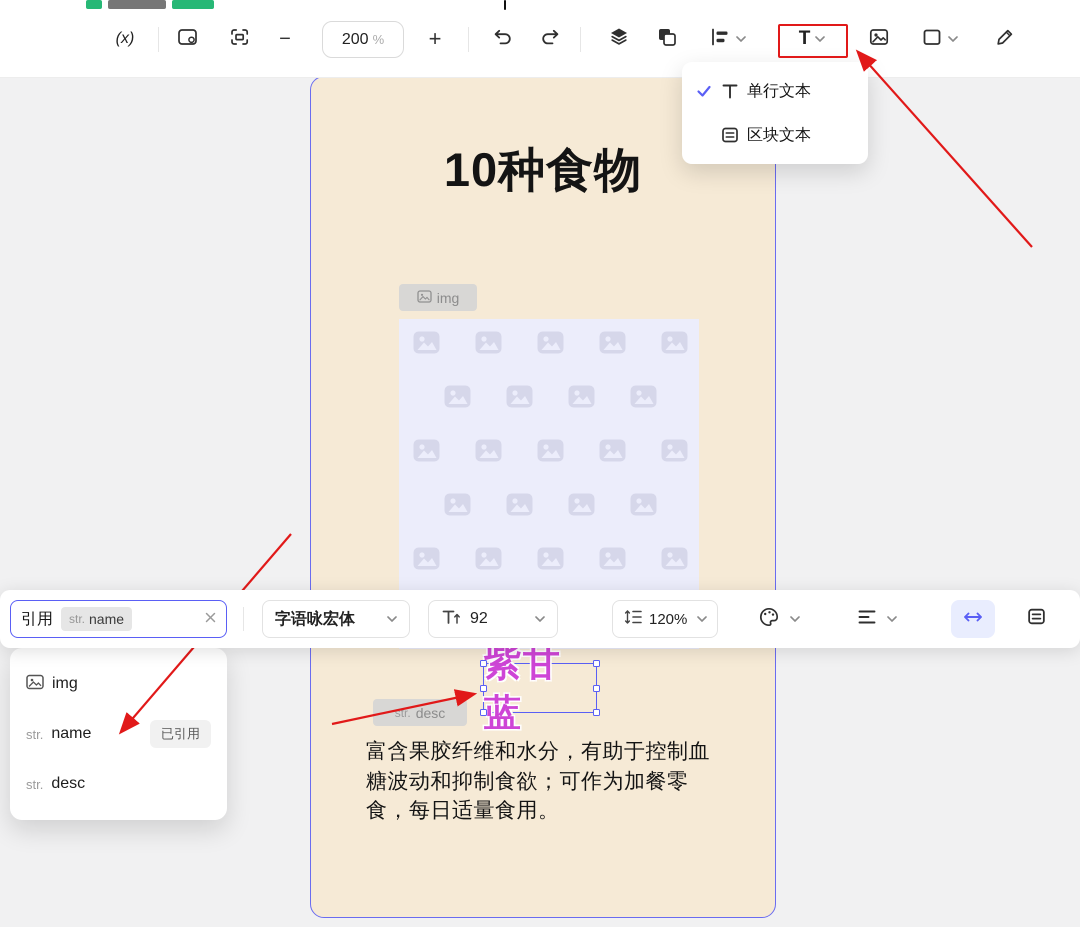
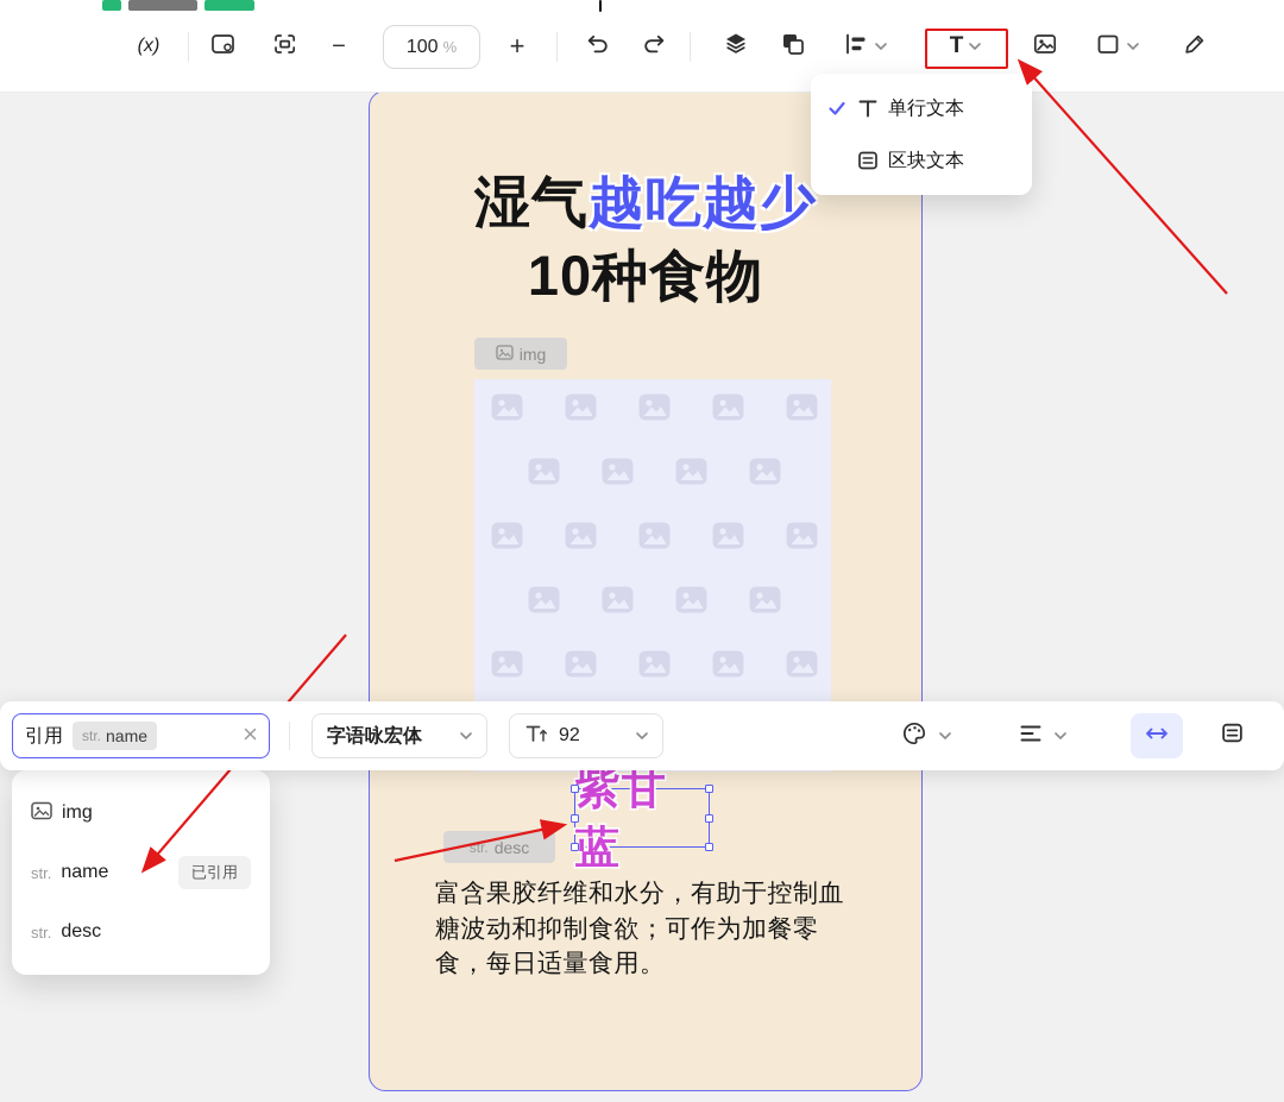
  (x)
  −
- 200
+ 100
  %
  +
  T
  单行文本
  区块文本
+ 湿气越吃越少
  10种食物
  img
  str.
  desc
  紫甘蓝
  富含果胶纤维和水分，有助于控制血糖波动和抑制食欲；可作为加餐零食，每日适量食用。
  引用
  str.
  name
  字语咏宏体
  92
- 120%
  img
  str.
  name
  已引用
  str.
  desc
